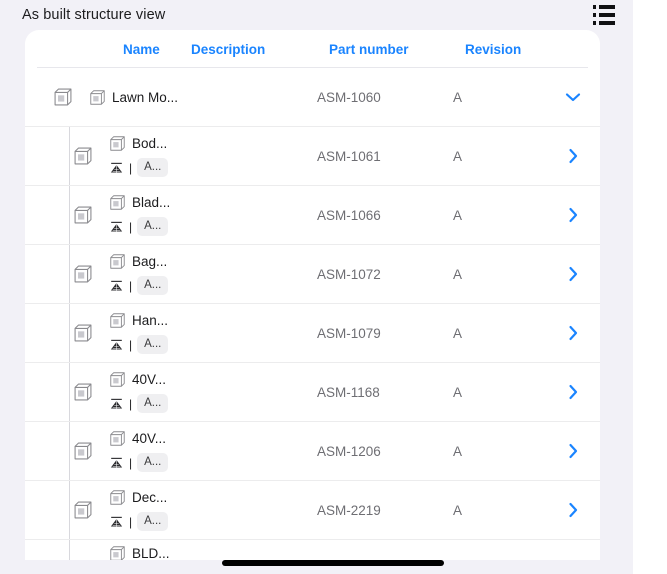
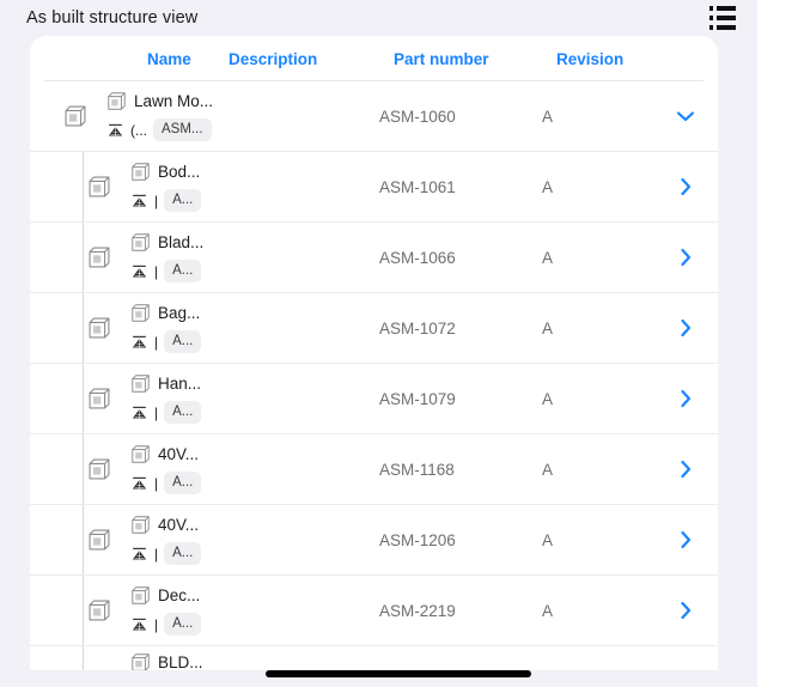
  As built structure view
  Name
  Description
  Part number
  Revision
  Lawn Mo...
+ (...
+ ASM...
  ASM-1060
  A
  Bod...
  |
  A...
  ASM-1061
  A
  Blad...
  |
  A...
  ASM-1066
  A
  Bag...
  |
  A...
  ASM-1072
  A
  Han...
  |
  A...
  ASM-1079
  A
  40V...
  |
  A...
  ASM-1168
  A
  40V...
  |
  A...
  ASM-1206
  A
  Dec...
  |
  A...
  ASM-2219
  A
  BLD...
